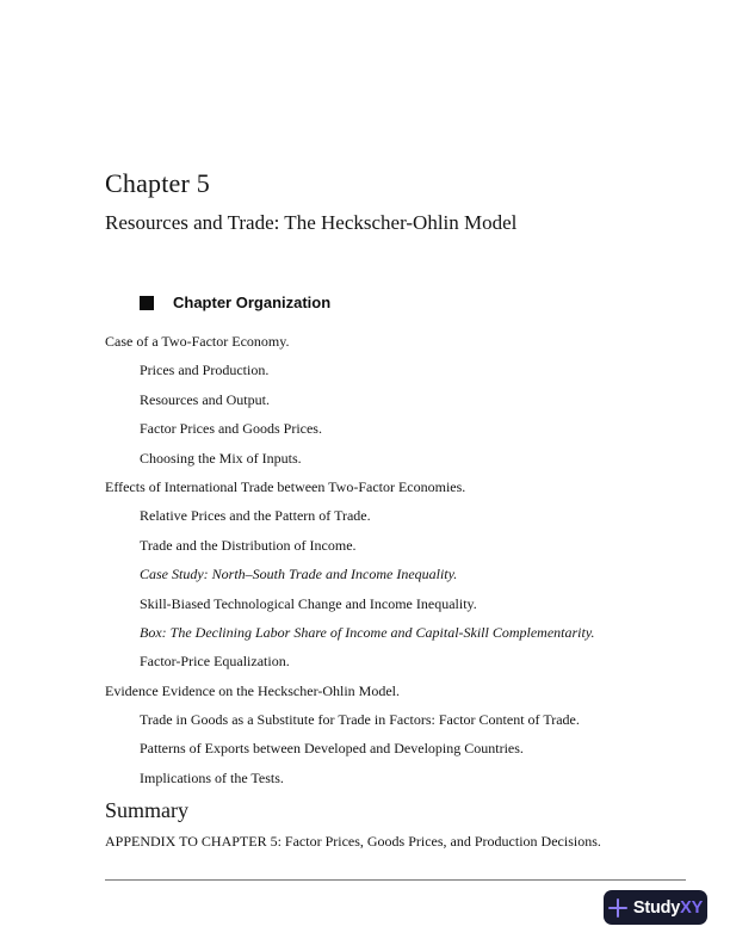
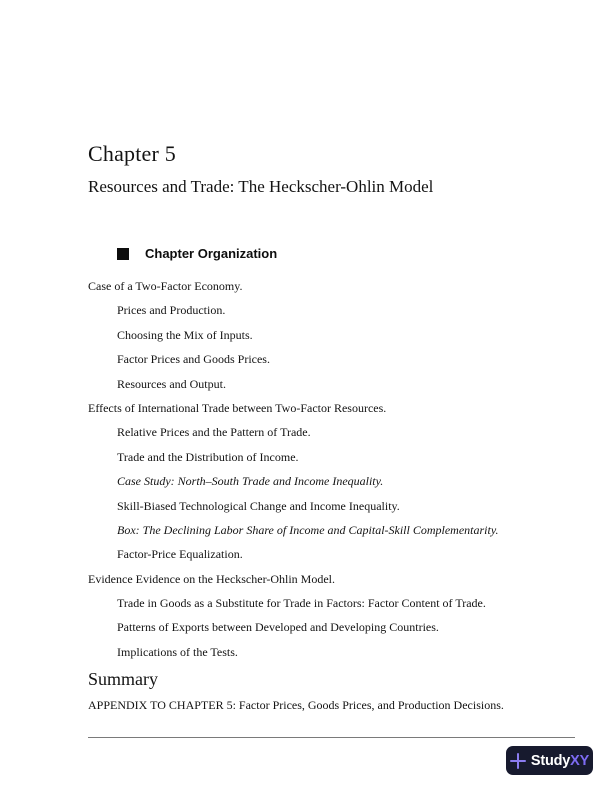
  Chapter 5
  Resources and Trade: The Heckscher-Ohlin Model
  Chapter Organization
  Case of a Two-Factor Economy.
  Prices and Production.
- Resources and Output.
+ Choosing the Mix of Inputs.
  Factor Prices and Goods Prices.
- Choosing the Mix of Inputs.
+ Resources and Output.
- Effects of International Trade between Two-Factor Economies.
+ Effects of International Trade between Two-Factor Resources.
  Relative Prices and the Pattern of Trade.
  Trade and the Distribution of Income.
  Case Study: North–South Trade and Income Inequality.
  Skill-Biased Technological Change and Income Inequality.
  Box: The Declining Labor Share of Income and Capital-Skill Complementarity.
  Factor-Price Equalization.
  Evidence Evidence on the Heckscher-Ohlin Model.
  Trade in Goods as a Substitute for Trade in Factors: Factor Content of Trade.
  Patterns of Exports between Developed and Developing Countries.
  Implications of the Tests.
  Summary
  APPENDIX TO CHAPTER 5: Factor Prices, Goods Prices, and Production Decisions.
  StudyXY
